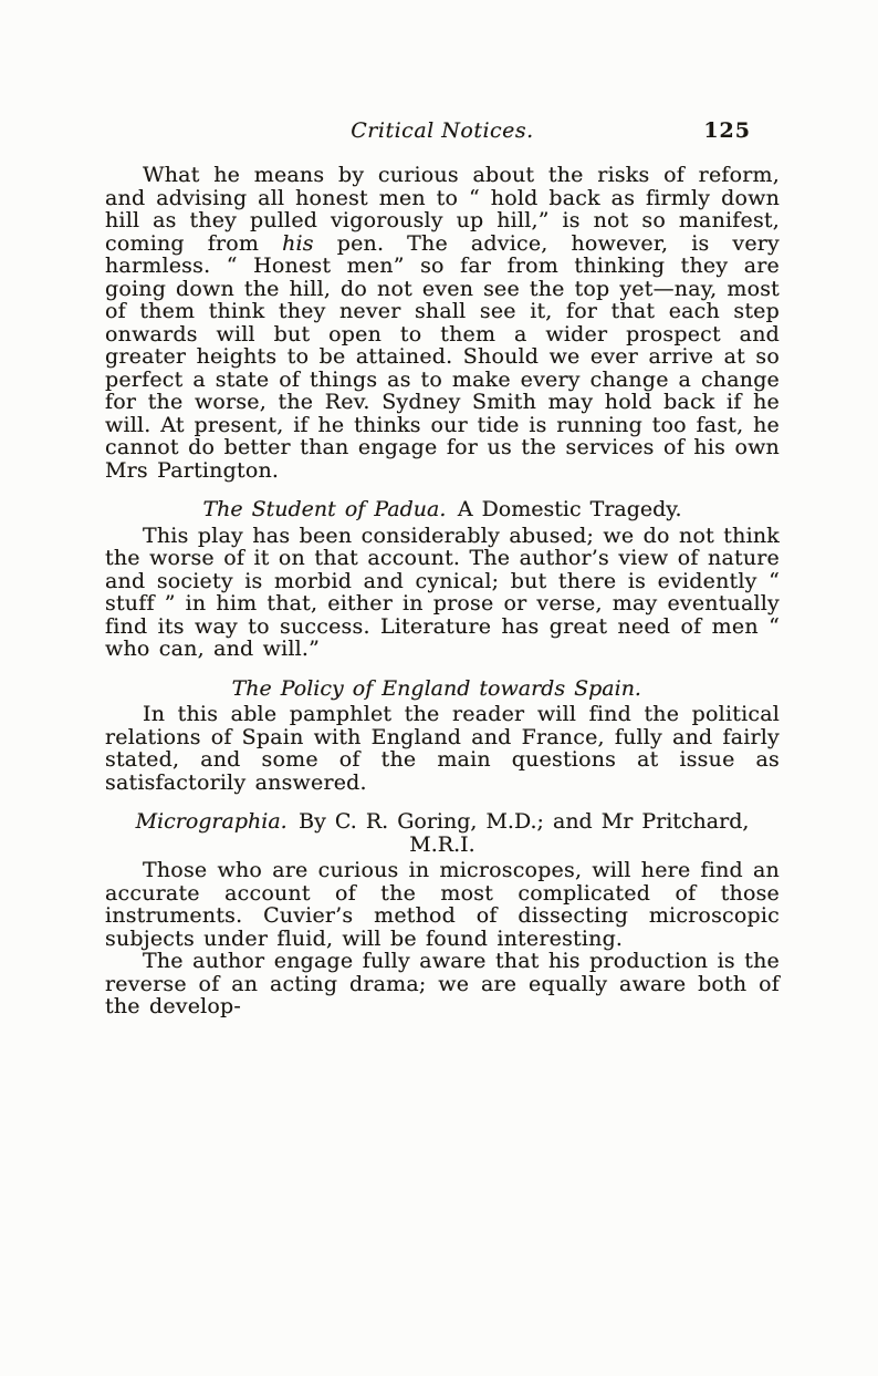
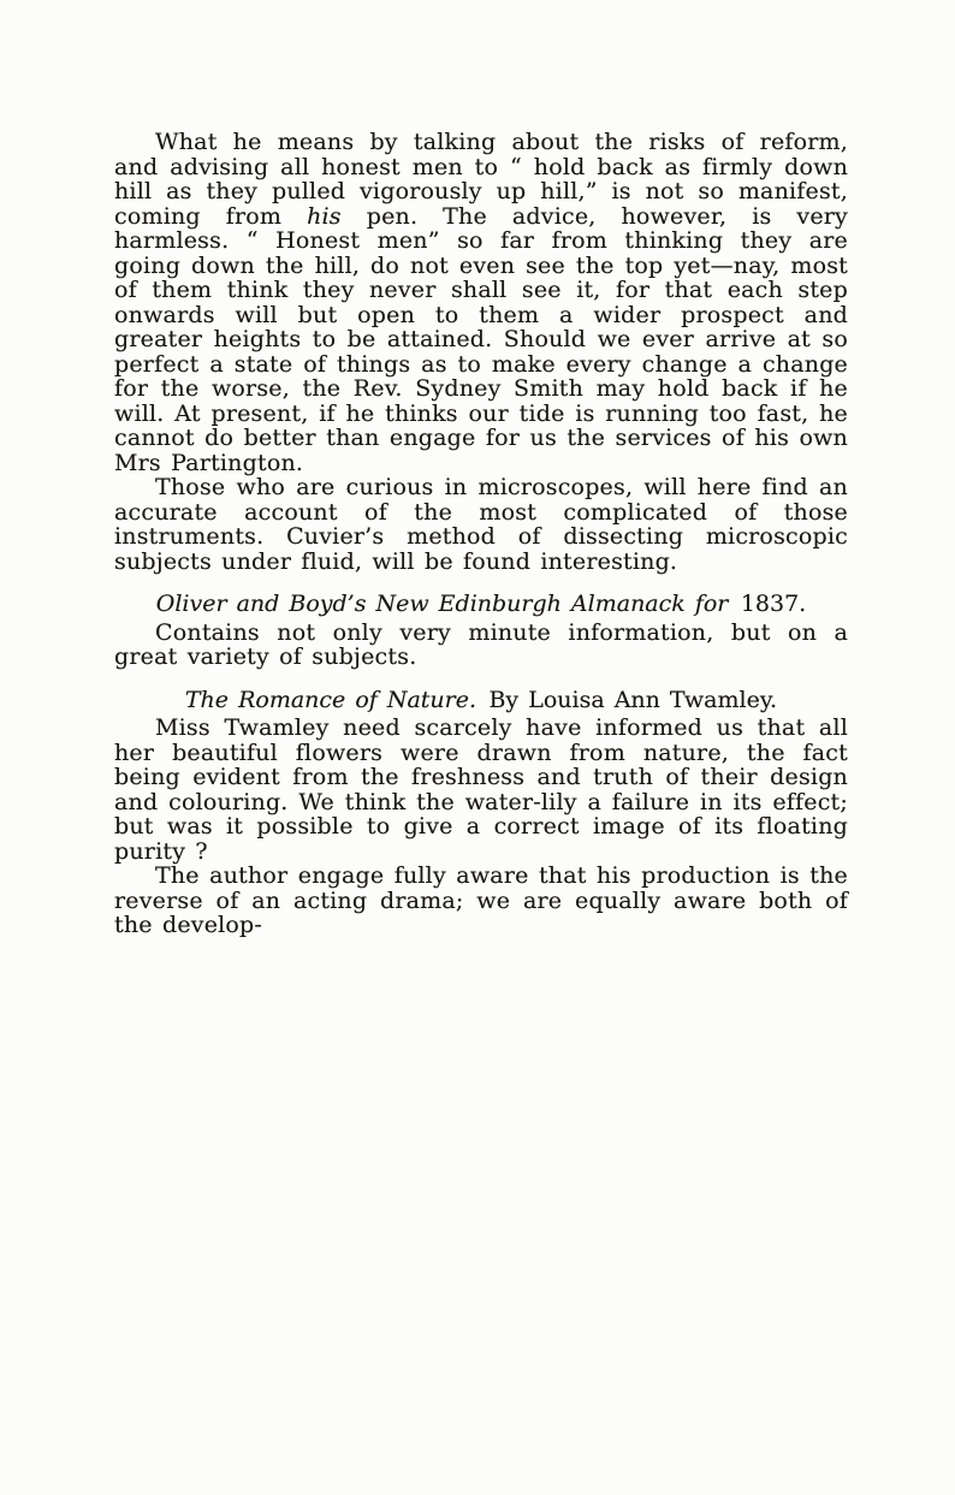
- Critical Notices.
- 125
- What he means by curious about the risks of reform, and advising all honest men to “ hold back as firmly down hill as they pulled vigorously up hill,” is not so manifest, coming from his pen. The advice, however, is very harmless. “ Honest men” so far from thinking they are going down the hill, do not even see the top yet—nay, most of them think they never shall see it, for that each step onwards will but open to them a wider prospect and greater heights to be attained. Should we ever arrive at so perfect a state of things as to make every change a change for the worse, the Rev. Sydney Smith may hold back if he will. At present, if he thinks our tide is running too fast, he cannot do better than engage for us the services of his own Mrs Partington.
+ What he means by talking about the risks of reform, and advising all honest men to “ hold back as firmly down hill as they pulled vigorously up hill,” is not so manifest, coming from his pen. The advice, however, is very harmless. “ Honest men” so far from thinking they are going down the hill, do not even see the top yet—nay, most of them think they never shall see it, for that each step onwards will but open to them a wider prospect and greater heights to be attained. Should we ever arrive at so perfect a state of things as to make every change a change for the worse, the Rev. Sydney Smith may hold back if he will. At present, if he thinks our tide is running too fast, he cannot do better than engage for us the services of his own Mrs Partington.
- The Student of Padua. A Domestic Tragedy.
- This play has been considerably abused; we do not think the worse of it on that account. The author’s view of nature and society is morbid and cynical; but there is evidently “ stuff ” in him that, either in prose or verse, may eventually find its way to success. Literature has great need of men “ who can, and will.”
- The Policy of England towards Spain.
- In this able pamphlet the reader will find the political relations of Spain with England and France, fully and fairly stated, and some of the main questions at issue as satisfactorily answered.
- Micrographia. By C. R. Goring, M.D.; and Mr Pritchard, M.R.I.
  Those who are curious in microscopes, will here find an accurate account of the most complicated of those instruments. Cuvier’s method of dissecting microscopic subjects under fluid, will be found interesting.
+ Oliver and Boyd’s New Edinburgh Almanack for 1837.
+ Contains not only very minute information, but on a great variety of subjects.
+ The Romance of Nature. By Louisa Ann Twamley.
+ Miss Twamley need scarcely have informed us that all her beautiful flowers were drawn from nature, the fact being evident from the freshness and truth of their design and colouring. We think the water-lily a failure in its effect; but was it possible to give a correct image of its floating purity ?
  The author engage fully aware that his production is the reverse of an acting drama; we are equally aware both of the develop-
